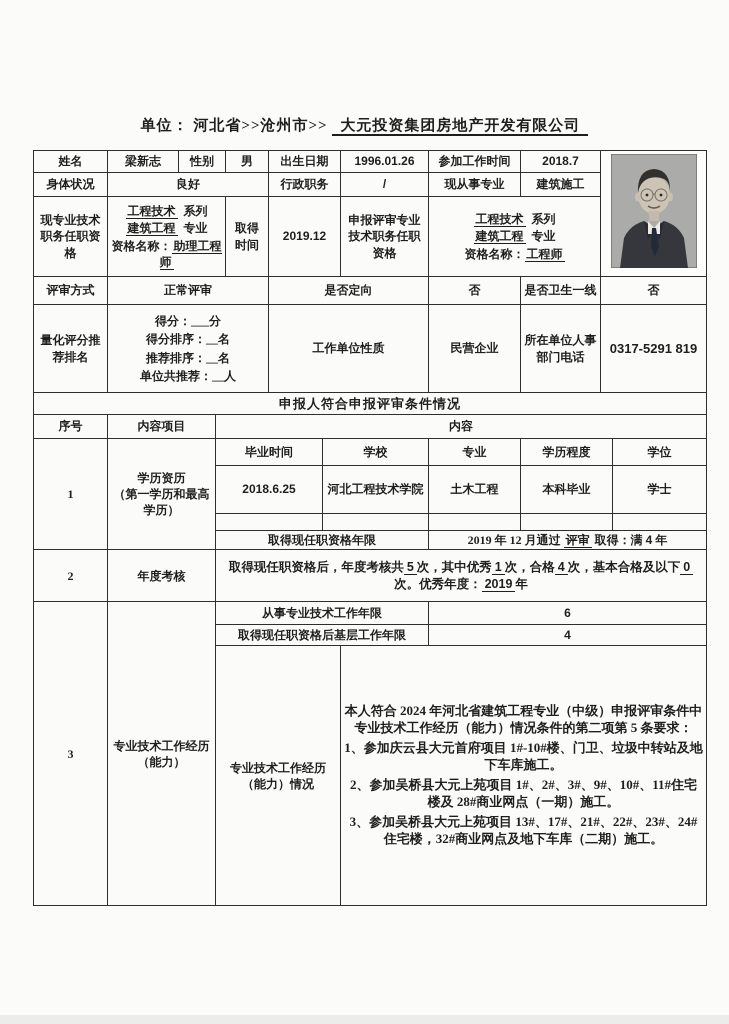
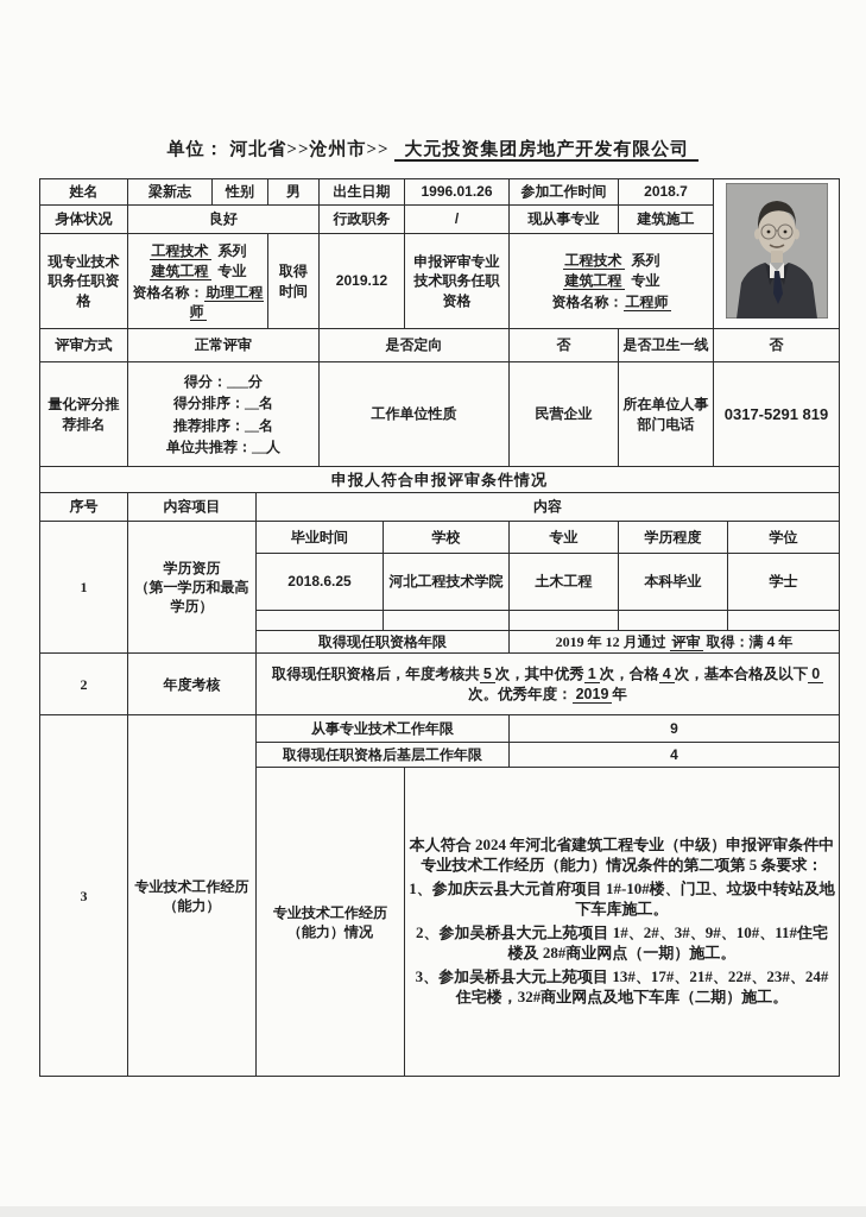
  单位： 河北省>>沧州市>> 大元投资集团房地产开发有限公司
  姓名	梁新志	性别	男	出生日期	1996.01.26	参加工作时间	2018.7
  身体状况	良好	行政职务	/	现从事专业	建筑施工
  现专业技术职务任职资格	工程技术 系列 建筑工程 专业 资格名称： 助理工程师	取得 时间	2019.12	申报评审专业技术职务任职资格	工程技术 系列 建筑工程 专业 资格名称： 工程师
  评审方式	正常评审	是否定向	否	是否卫生一线	否
  量化评分推荐排名	得分：___分 得分排序：__名 推荐排序：__名 单位共推荐：__人	工作单位性质	民营企业	所在单位人事部门电话	0317-5291 819
  申报人符合申报评审条件情况
  序号	内容项目	内容
  1	学历资历 （第一学历和最高 学历）	毕业时间	学校	专业	学历程度	学位
  2018.6.25	河北工程技术学院	土木工程	本科毕业	学士
  取得现任职资格年限	2019 年 12 月通过 评审 取得：满 4 年
  2	年度考核	取得现任职资格后，年度考核共 5 次，其中优秀 1 次，合格 4 次，基本合格及以下 0次。优秀年度： 2019 年
- 3	专业技术工作经历（能力）	从事专业技术工作年限	6
+ 3	专业技术工作经历（能力）	从事专业技术工作年限	9
  取得现任职资格后基层工作年限	4
  专业技术工作经历（能力）情况	本人符合 2024 年河北省建筑工程专业（中级）申报评审条件中专业技术工作经历（能力）情况条件的第二项第 5 条要求： 1、参加庆云县大元首府项目 1#-10#楼、门卫、垃圾中转站及地下车库施工。 2、参加吴桥县大元上苑项目 1#、2#、3#、9#、10#、11#住宅楼及 28#商业网点（一期）施工。 3、参加吴桥县大元上苑项目 13#、17#、21#、22#、23#、24#住宅楼，32#商业网点及地下车库（二期）施工。
